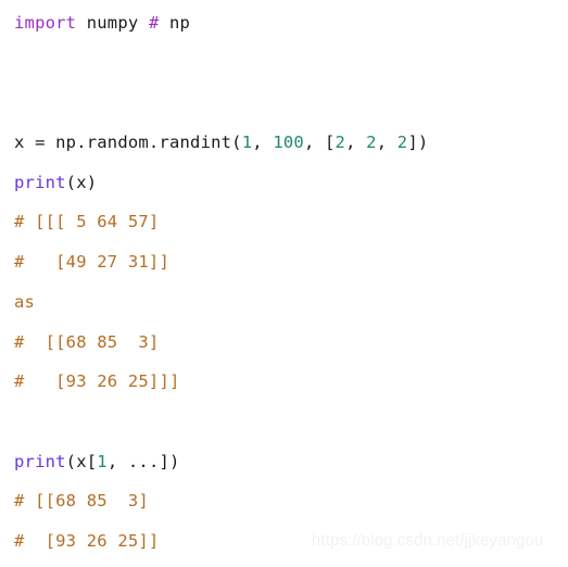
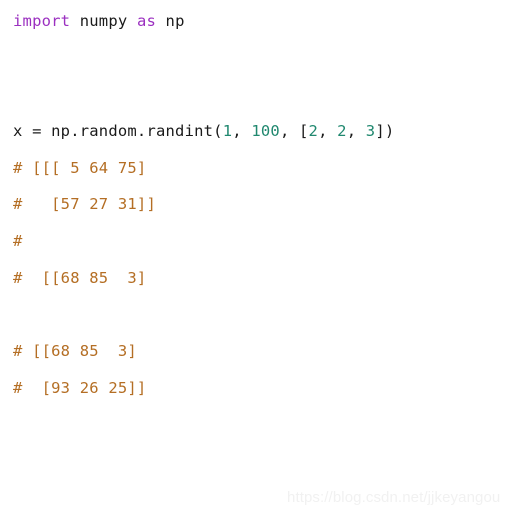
- import numpy # np
+ import numpy as np
- x = np.random.randint(1, 100, [2, 2, 2])
+ x = np.random.randint(1, 100, [2, 2, 3])
- print(x)
- # [[[ 5 64 57]
+ # [[[ 5 64 75]
- # [49 27 31]]
+ # [57 27 31]]
- as
+ #
  # [[68 85 3]
- # [93 26 25]]]
- print(x[1, ...])
  # [[68 85 3]
  # [93 26 25]]
